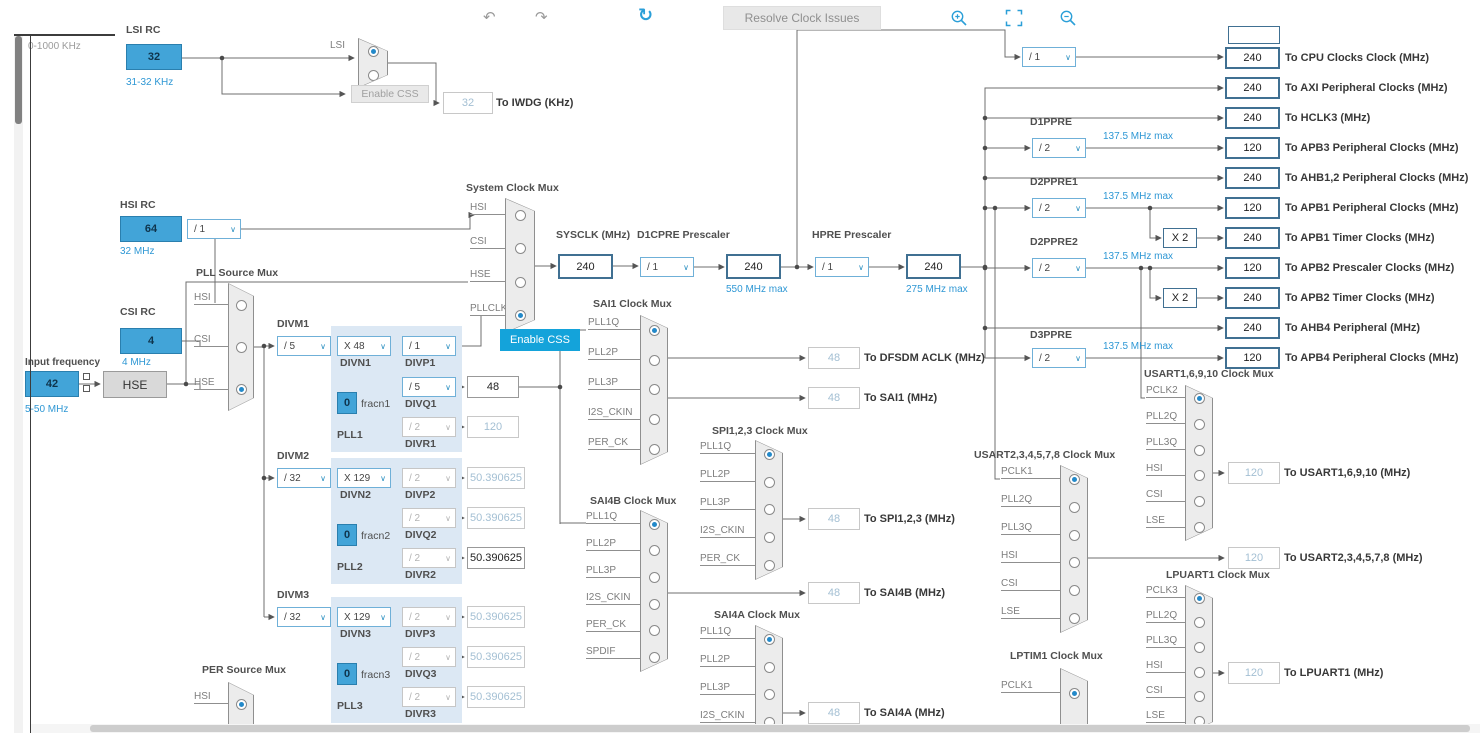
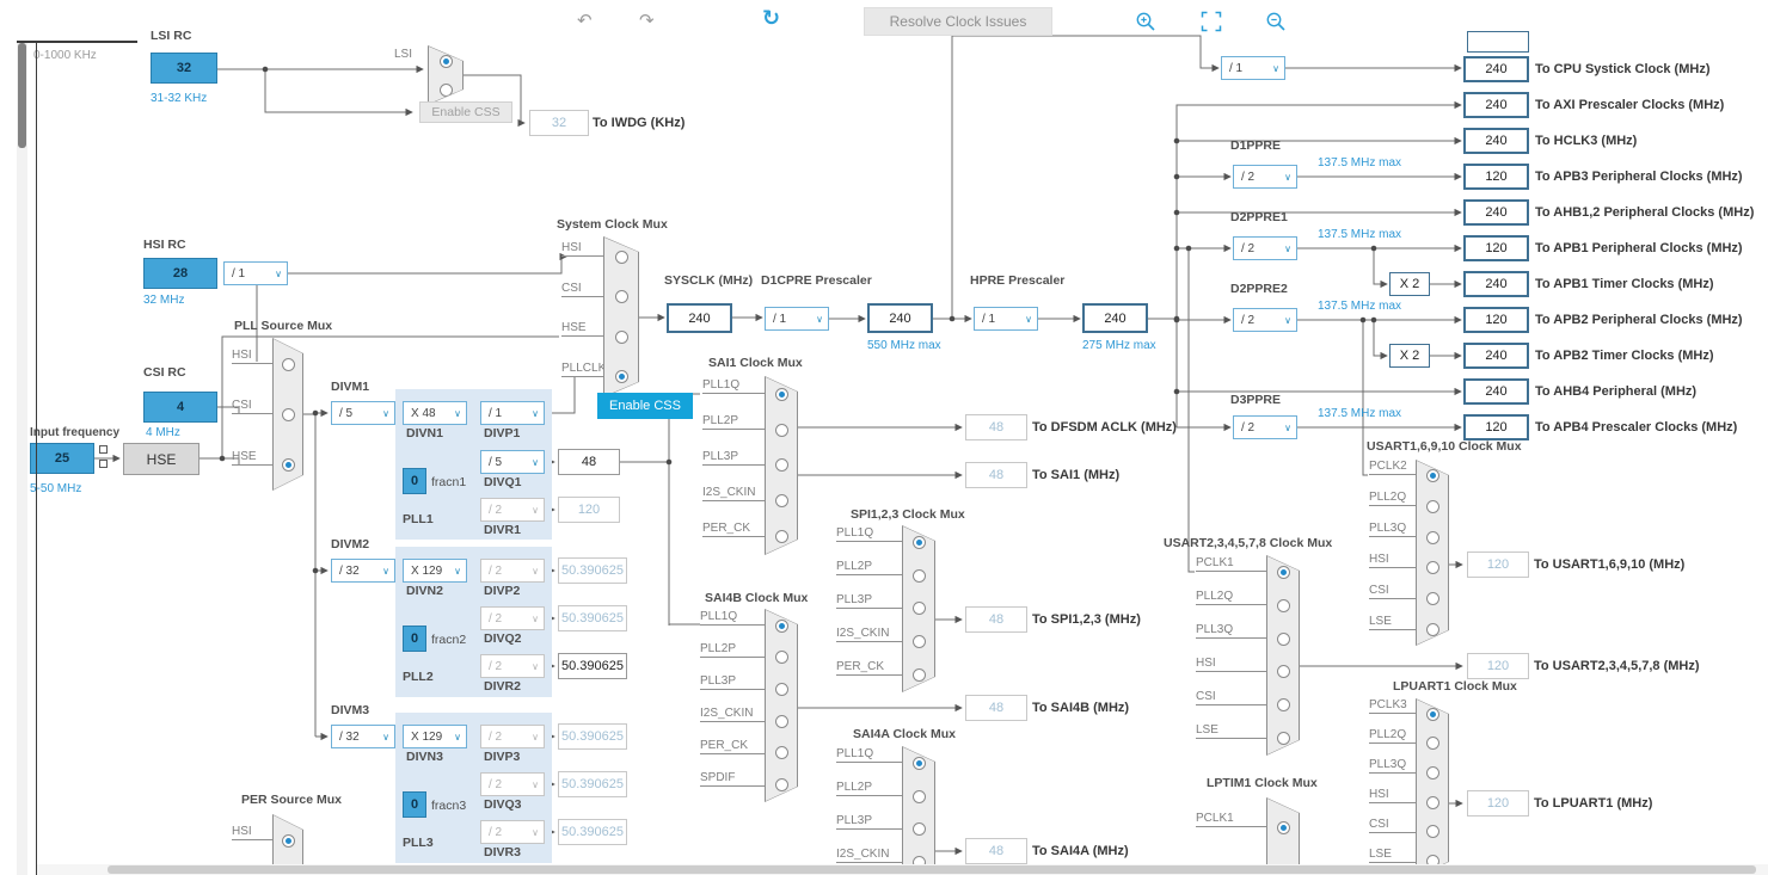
  ↶
  ↷
  ↻
  Resolve Clock Issues
  -1000 KHz
  LSI RC
  32
  31-32 KHz
  LSI
  Enable CSS
  32
  To IWDG (KHz)
  HSI RC
- 64
+ 28
  32 MHz
  / 1
  ∨
  CSI RC
  4
  4 MHz
  Iput frequency
- 42
+ 25
  5-50 MHz
  HSE
  PLL Source Mux
  HSI
  CSI
  HSE
  DIVM1
  / 5
  ∨
  DIVM2
  / 32
  ∨
  DIVM3
  / 32
  ∨
  X 48
  ∨
  DIVN1
  0
  fracn1
  PLL1
  / 1
  ∨
  DIVP1
  / 5
  ∨
  DIVQ1
  48
  / 2
  ∨
  DIVR1
  120
  X 129
  ∨
  DIVN2
  0
  fracn2
  PLL2
  / 2
  ∨
  DIVP2
  50.390625
  / 2
  ∨
  DIVQ2
  50.390625
  / 2
  ∨
  DIVR2
  50.390625
  X 129
  ∨
  DIVN3
  0
  fracn3
  PLL3
  / 2
  ∨
  DIVP3
  50.390625
  / 2
  ∨
  DIVQ3
  50.390625
  / 2
  ∨
  DIVR3
  50.390625
  PER Source Mux
  HSI
  System Clock Mux
  HSI
  CSI
  HSE
  PLLCLK
  Enable CSS
  SYSCLK (MHz)
  240
  D1CPRE Prescaler
  / 1
  ∨
  240
  550 MHz max
  HPRE Prescaler
  / 1
  ∨
  240
  275 MHz max
  SAI1 Clock Mux
  PLL1Q
  PLL2P
  PLL3P
  I2S_CKIN
  PER_CK
  48
  To DFSDM ACLK (MHz)
  48
  To SAI1 (MHz)
  SPI1,2,3 Clock Mux
  PLL1Q
  PLL2P
  PLL3P
  I2S_CKIN
  PER_CK
  48
  To SPI1,2,3 (MHz)
  SAI4B Clock Mux
  PLL1Q
  PLL2P
  PLL3P
  I2S_CKIN
  PER_CK
  SPDIF
  48
  To SAI4B (MHz)
  SAI4A Clock Mux
  PLL1Q
  PLL2P
  PLL3P
  I2S_CKIN
  48
  To SAI4A (MHz)
  / 1
  ∨
  240
- To CPU Clocks Clock (MHz)
+ To CPU Systick Clock (MHz)
  240
- To AXI Peripheral Clocks (MHz)
+ To AXI Prescaler Clocks (MHz)
  240
  To HCLK3 (MHz)
  D1PPRE
  137.5 MHz max
  / 2
  ∨
  120
  To APB3 Peripheral Clocks (MHz)
  240
  To AHB1,2 Peripheral Clocks (MHz)
  D2PPRE1
  137.5 MHz max
  / 2
  ∨
  120
  To APB1 Peripheral Clocks (MHz)
  X 2
  240
  To APB1 Timer Clocks (MHz)
  D2PPRE2
  137.5 MHz max
  / 2
  ∨
  120
- To APB2 Prescaler Clocks (MHz)
+ To APB2 Peripheral Clocks (MHz)
  X 2
  240
  To APB2 Timer Clocks (MHz)
  240
  To AHB4 Peripheral (MHz)
  D3PPRE
  137.5 MHz max
  / 2
  ∨
  120
- To APB4 Peripheral Clocks (MHz)
+ To APB4 Prescaler Clocks (MHz)
  USART1,6,9,10 Clock Mux
  PCLK2
  PLL2Q
  PLL3Q
  HSI
  CSI
  LSE
  120
  To USART1,6,9,10 (MHz)
  USART2,3,4,5,7,8 Clock Mux
  PCLK1
  PLL2Q
  PLL3Q
  HSI
  CSI
  LSE
  120
  To USART2,3,4,5,7,8 (MHz)
  LPUART1 Clock Mux
  PCLK3
  PLL2Q
  PLL3Q
  HSI
  CSI
  LSE
  120
  To LPUART1 (MHz)
  LPTIM1 Clock Mux
  PCLK1
